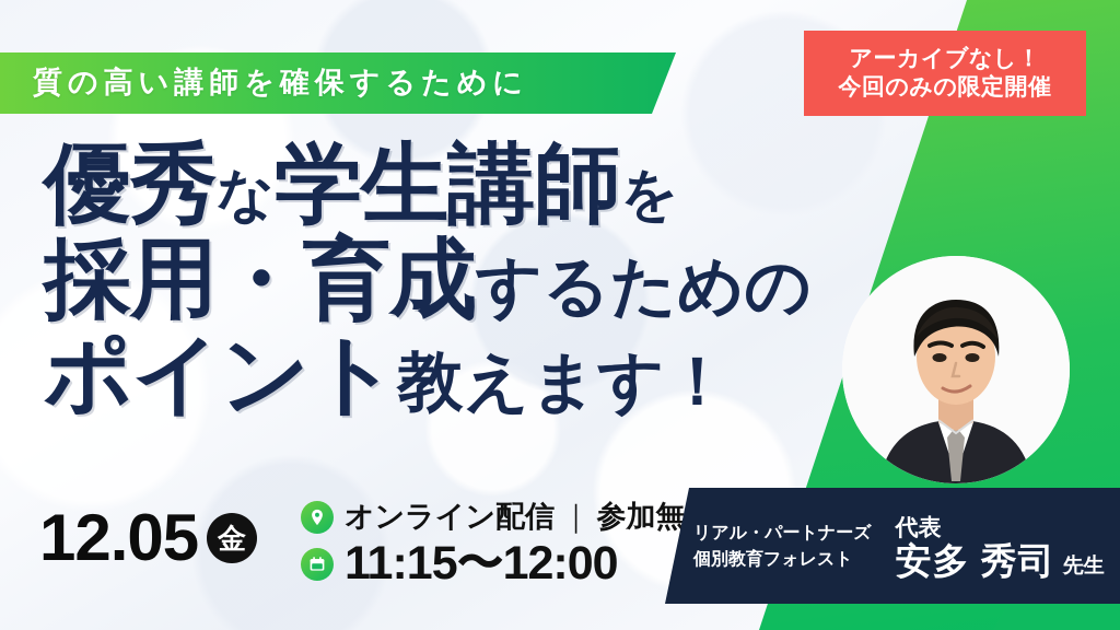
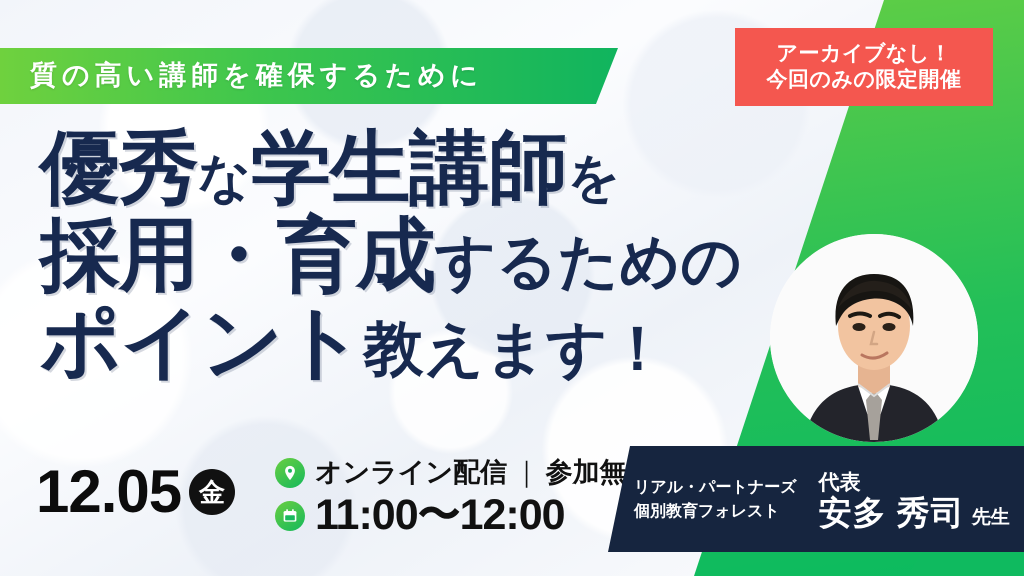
  質の高い講師を確保するために
  アーカイブなし！
  今回のみの限定開催
  優秀な学生講師を
  採用・育成するための
  ポイント教えます！
  12.05
  金
  オンライン配信 ｜ 参加無
- 11:15〜12:00
+ 11:00〜12:00
  リアル・パートナーズ
  個別教育フォレスト
  代表
  安多 秀司
  先生
